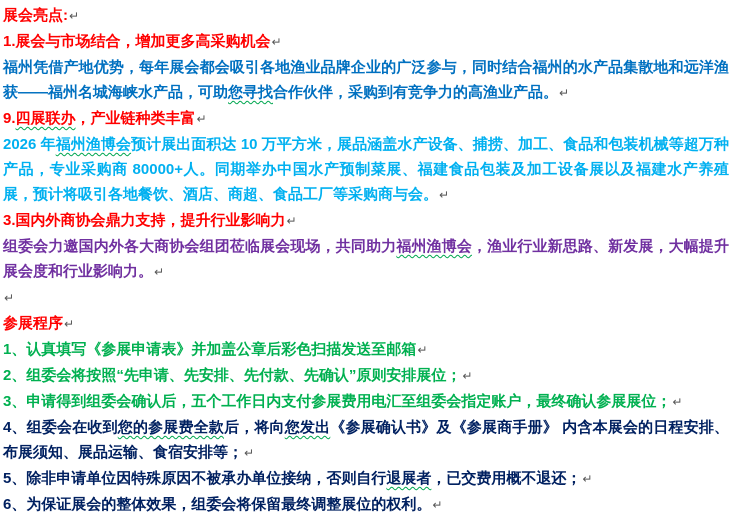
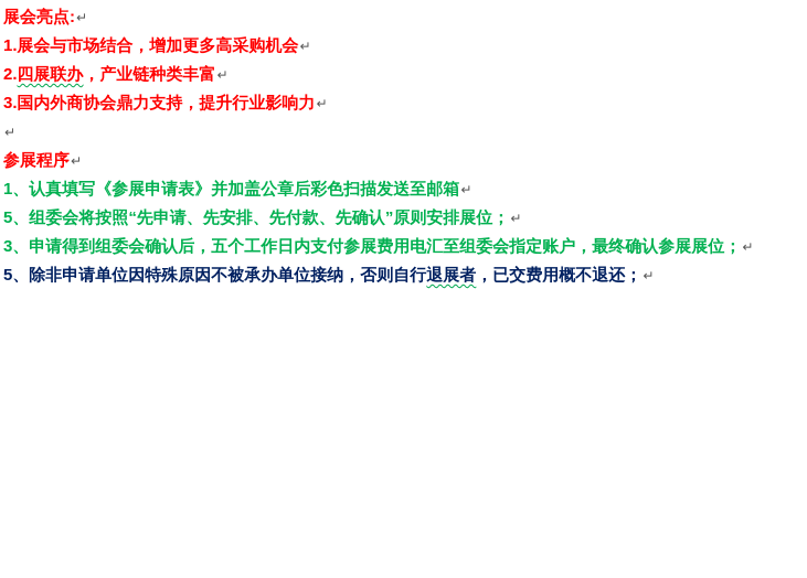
  展会亮点:↵
  1.展会与市场结合，增加更多高采购机会↵
- 福州凭借产地优势，每年展会都会吸引各地渔业品牌企业的广泛参与，同时结合福州的水产品集散地和远洋渔获——福州名城海峡水产品，可助您寻找合作伙伴，采购到有竞争力的高渔业产品。↵
- 9.四展联办，产业链种类丰富↵
+ 2.四展联办，产业链种类丰富↵
- 2026 年福州渔博会预计展出面积达 10 万平方米，展品涵盖水产设备、捕捞、加工、食品和包装机械等超万种产品，专业采购商 80000+人。同期举办中国水产预制菜展、福建食品包装及加工设备展以及福建水产养殖展，预计将吸引各地餐饮、酒店、商超、食品工厂等采购商与会。↵
  3.国内外商协会鼎力支持，提升行业影响力↵
- 组委会力邀国内外各大商协会组团莅临展会现场，共同助力福州渔博会，渔业行业新思路、新发展，大幅提升展会度和行业影响力。↵
  ↵
  参展程序↵
  1、认真填写《参展申请表》并加盖公章后彩色扫描发送至邮箱↵
- 2、组委会将按照“先申请、先安排、先付款、先确认”原则安排展位；↵
+ 5、组委会将按照“先申请、先安排、先付款、先确认”原则安排展位；↵
  3、申请得到组委会确认后，五个工作日内支付参展费用电汇至组委会指定账户，最终确认参展展位；↵
- 4、组委会在收到您的参展费全款后，将向您发出《参展确认书》及《参展商手册》 内含本展会的日程安排、布展须知、展品运输、食宿安排等；↵
  5、除非申请单位因特殊原因不被承办单位接纳，否则自行退展者，已交费用概不退还；↵
- 6、为保证展会的整体效果，组委会将保留最终调整展位的权利。↵
